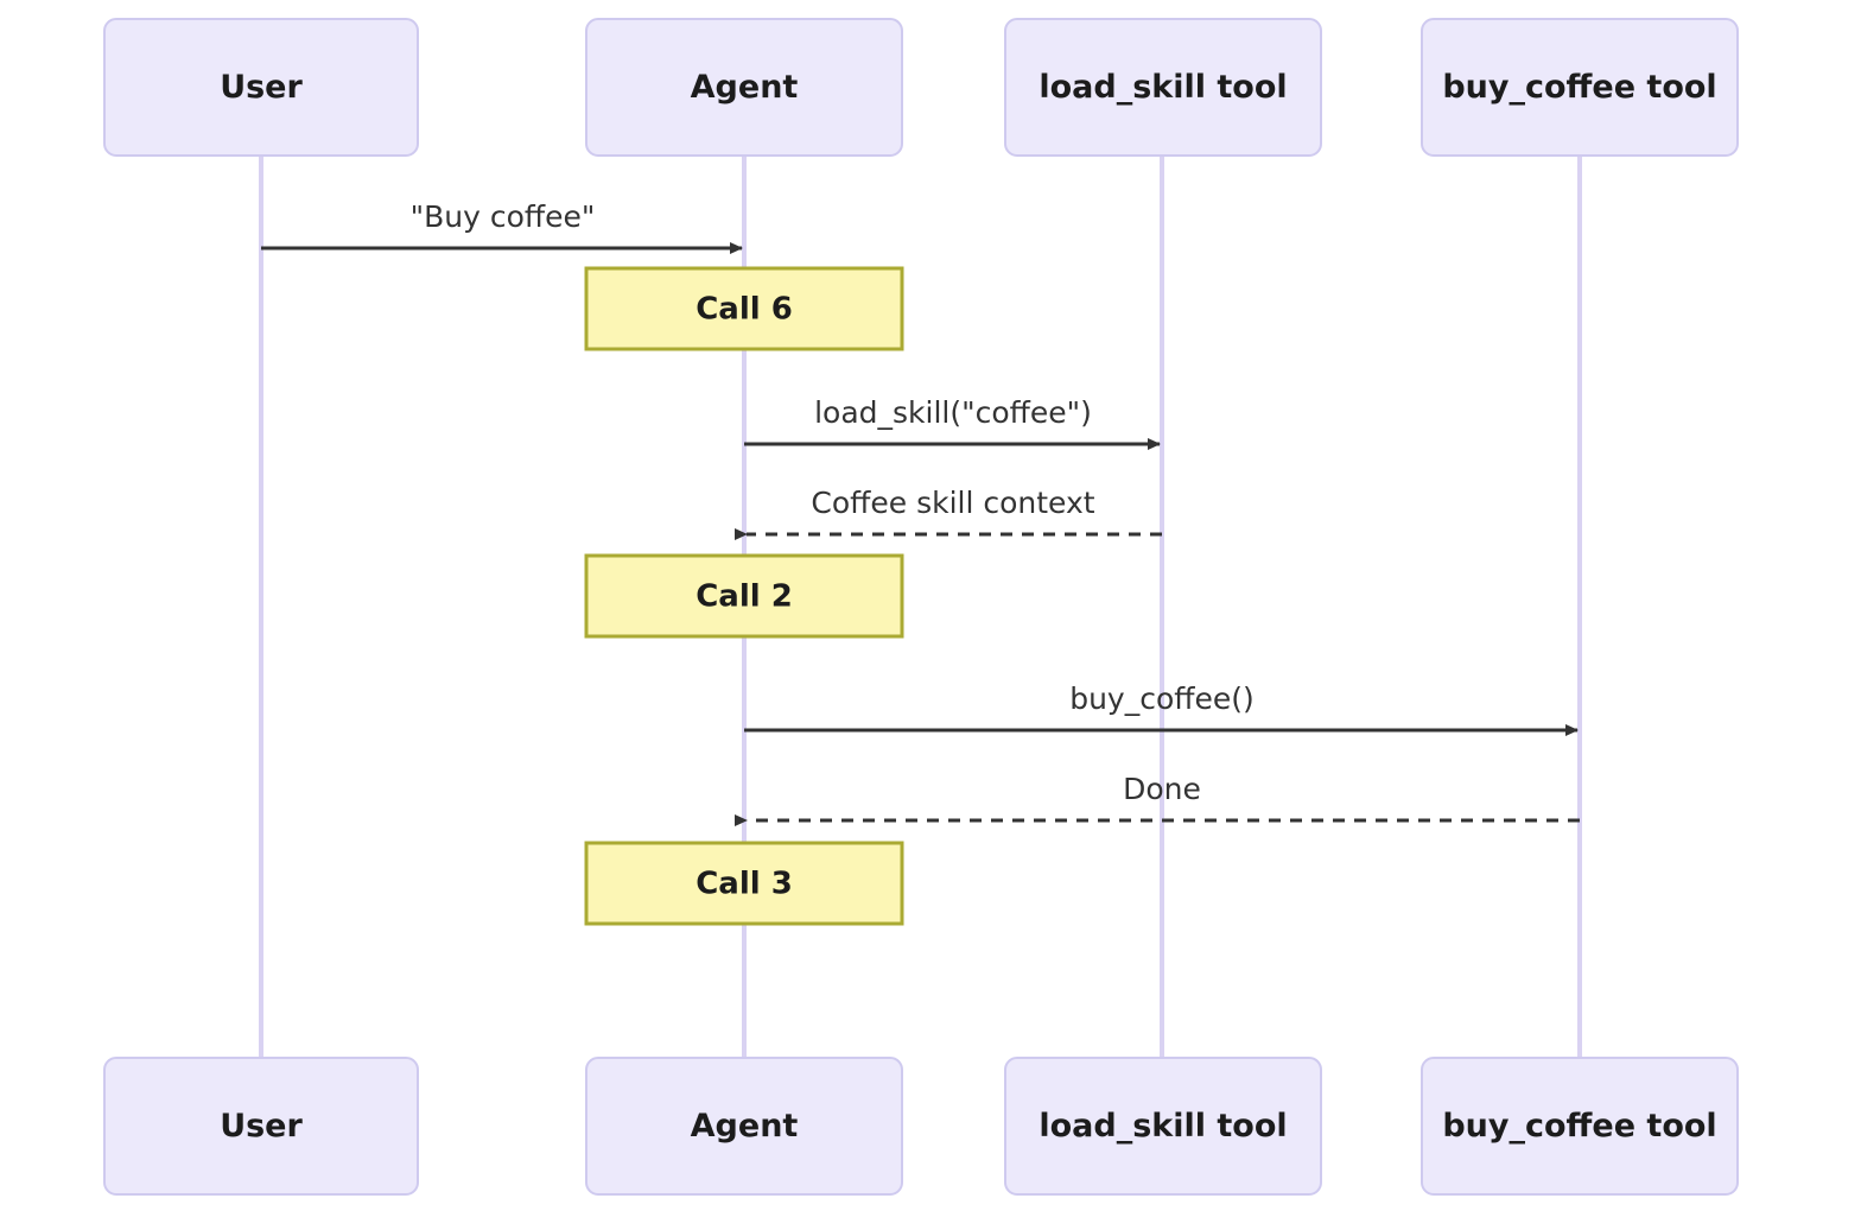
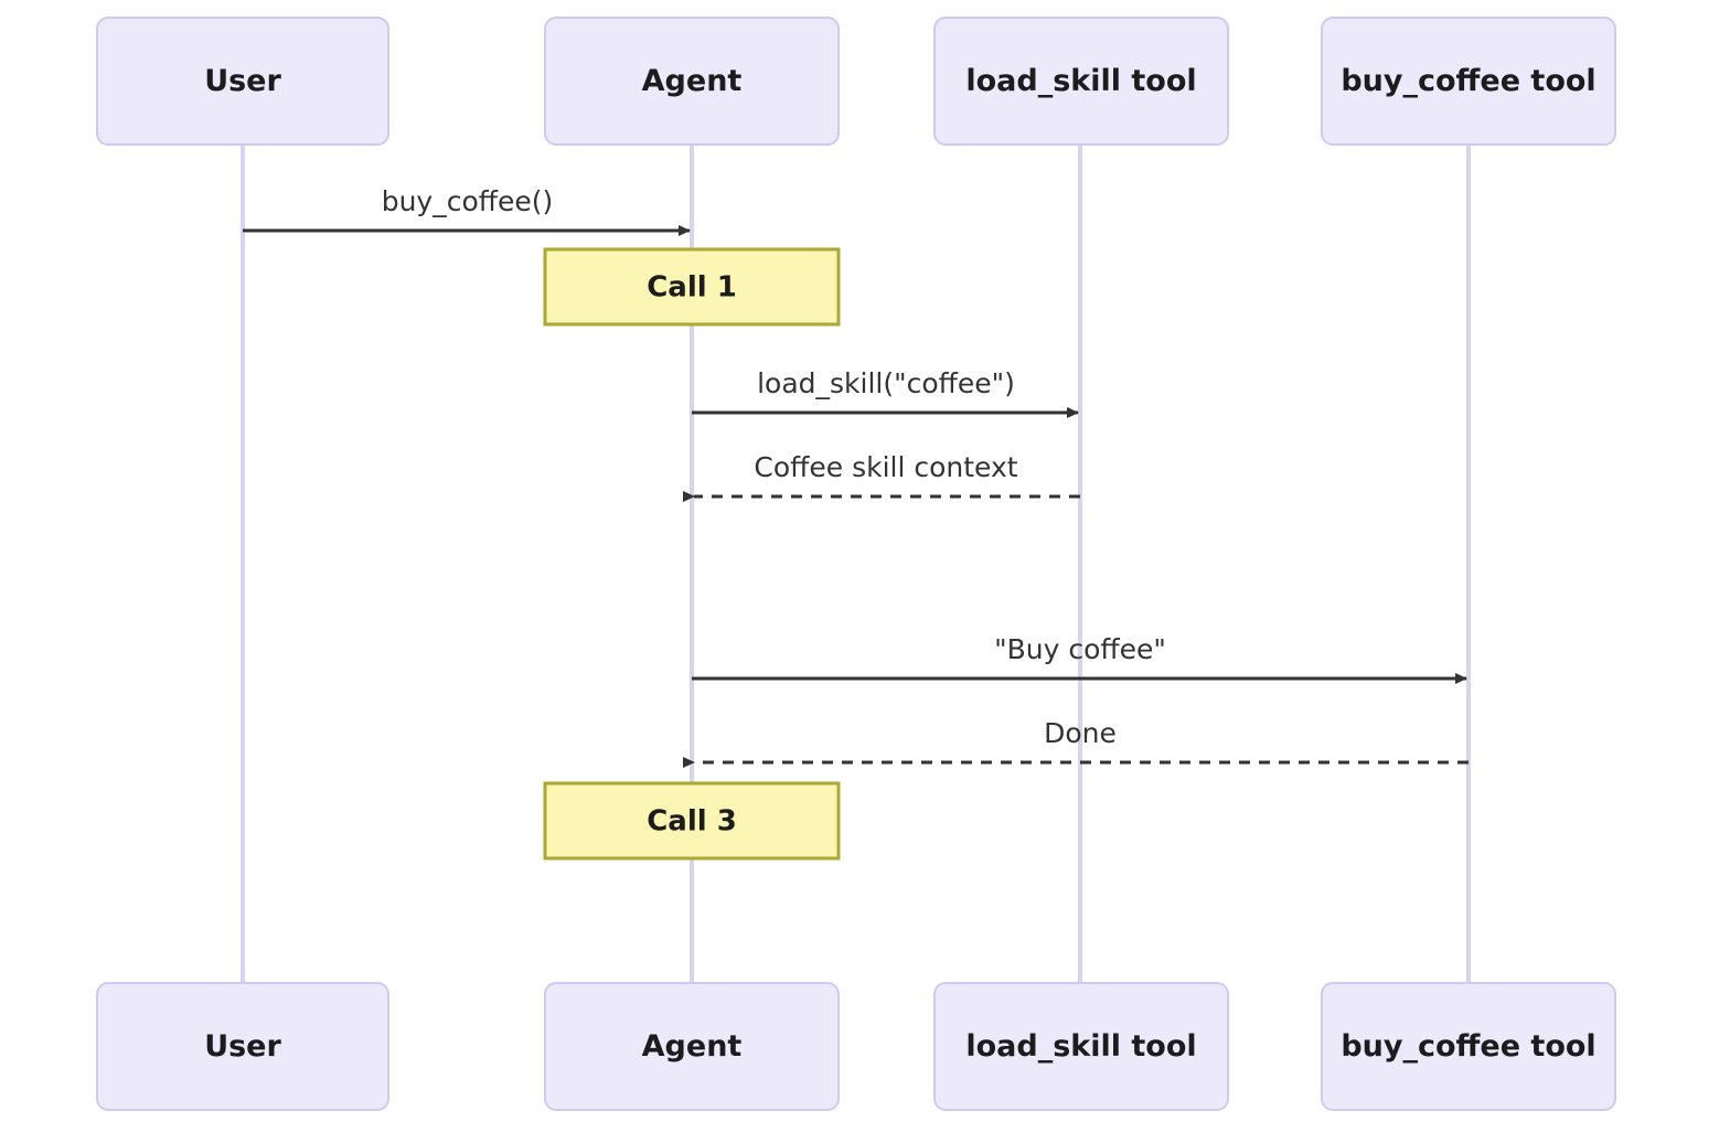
  User
  Agent
  load_skill tool
  buy_coffee tool
- "Buy coffee"
+ buy_coffee()
  load_skill("coffee")
  Coffee skill context
- buy_coffee()
+ "Buy coffee"
  Done
- Call 6
+ Call 1
- Call 2
  Call 3
  User
  Agent
  load_skill tool
  buy_coffee tool
